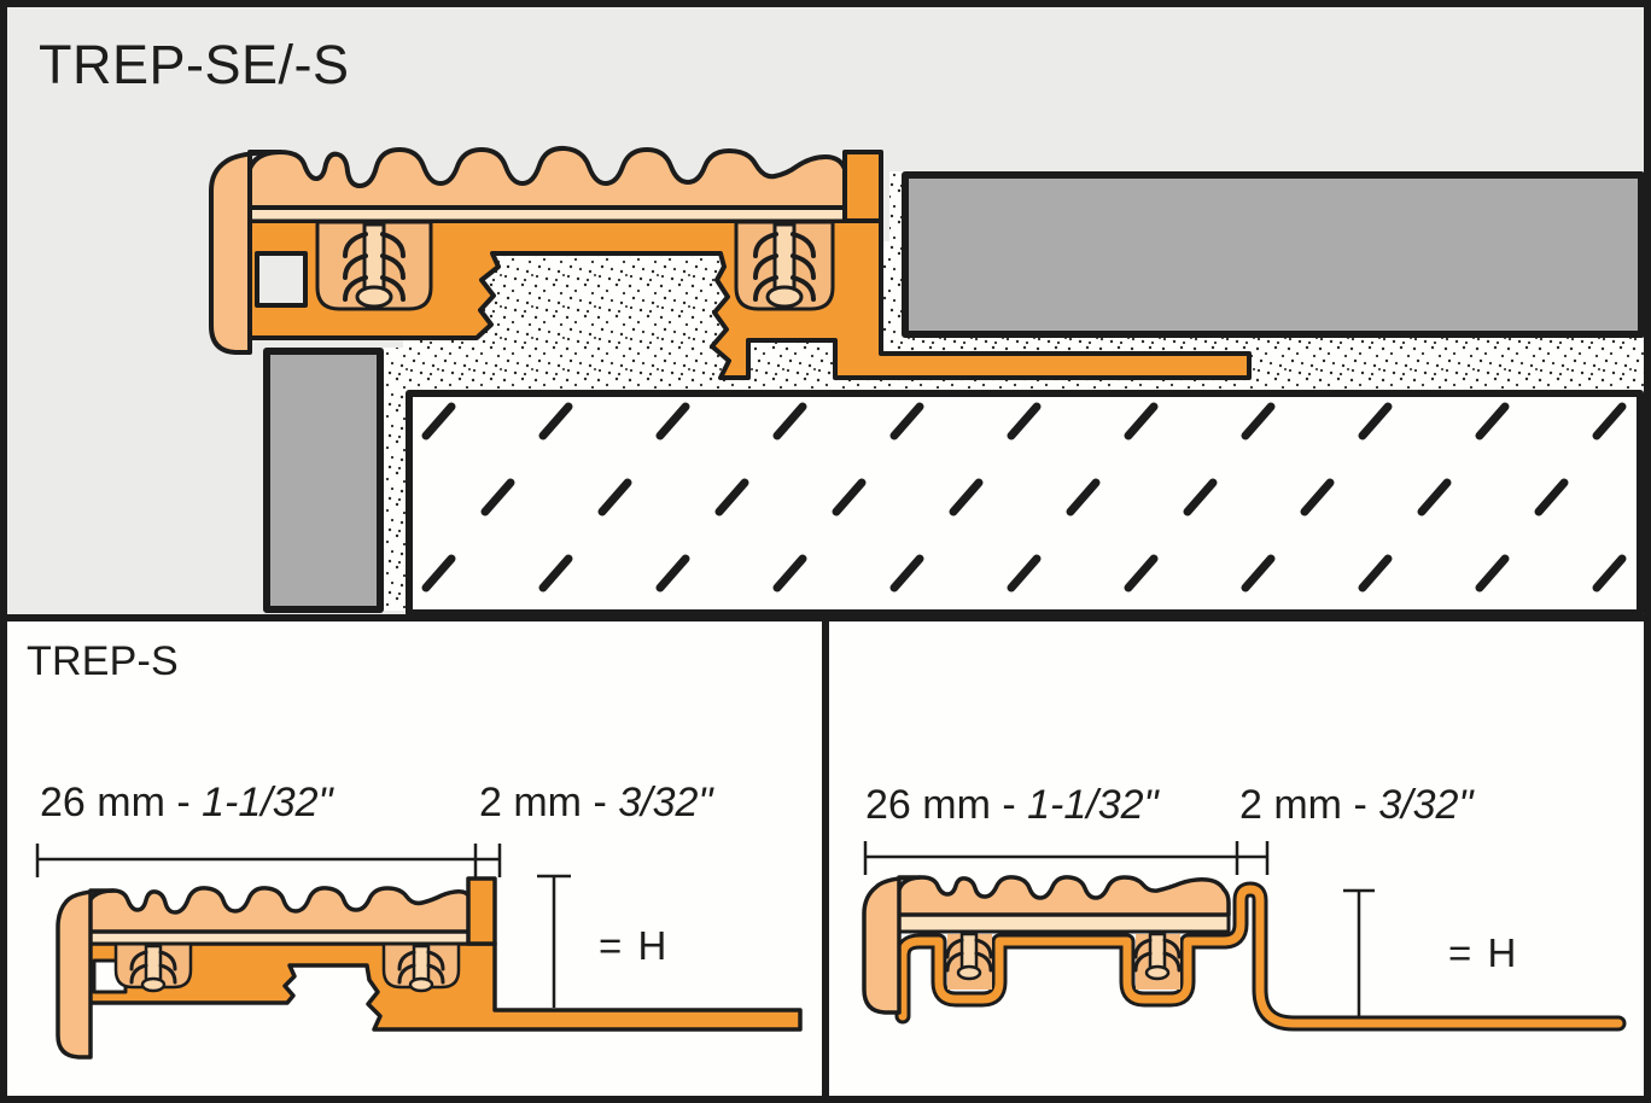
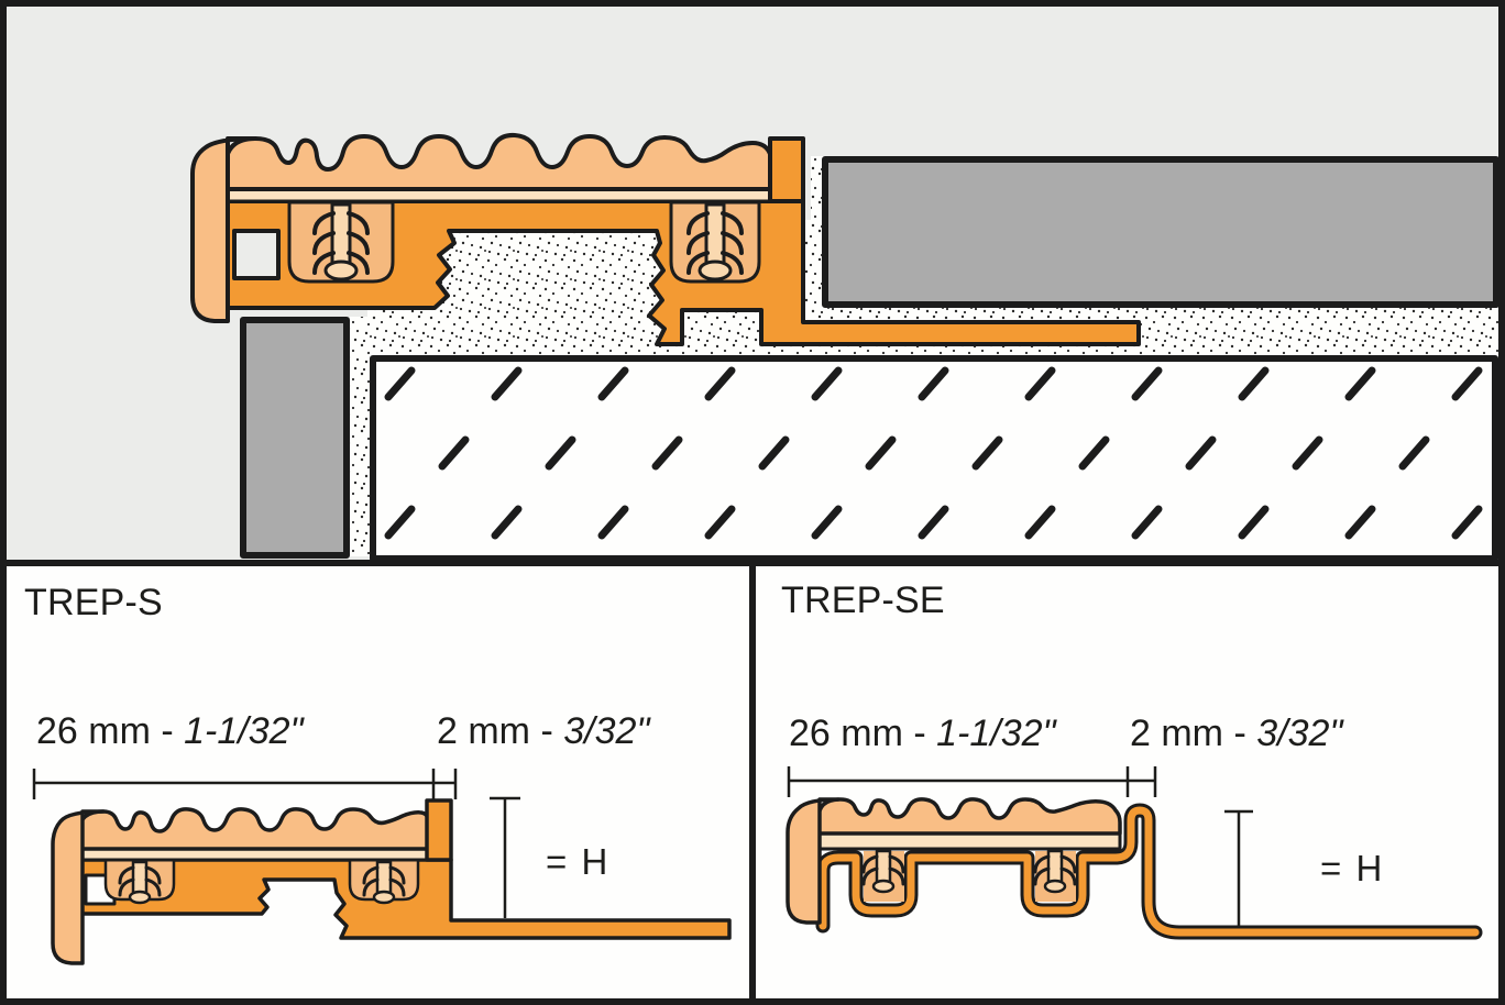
- TREP-SE/-S
  TREP-S
  26 mm - 1-1/32"
  2 mm - 3/32"
  = H
+ TREP-SE
  26 mm - 1-1/32"
  2 mm - 3/32"
  = H
